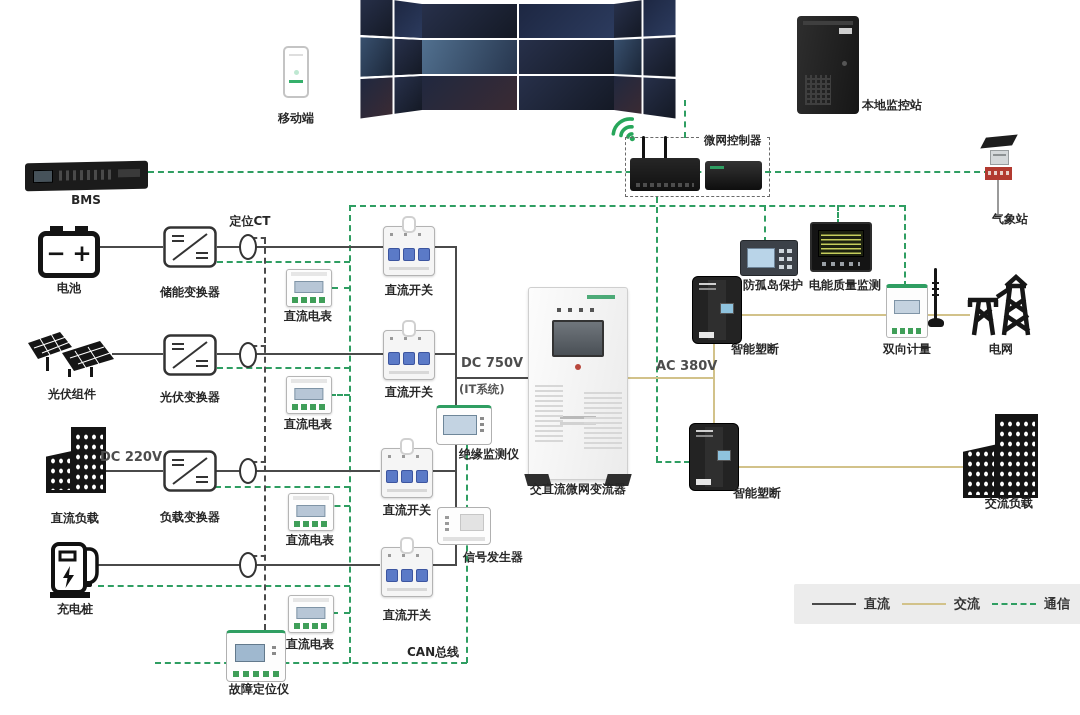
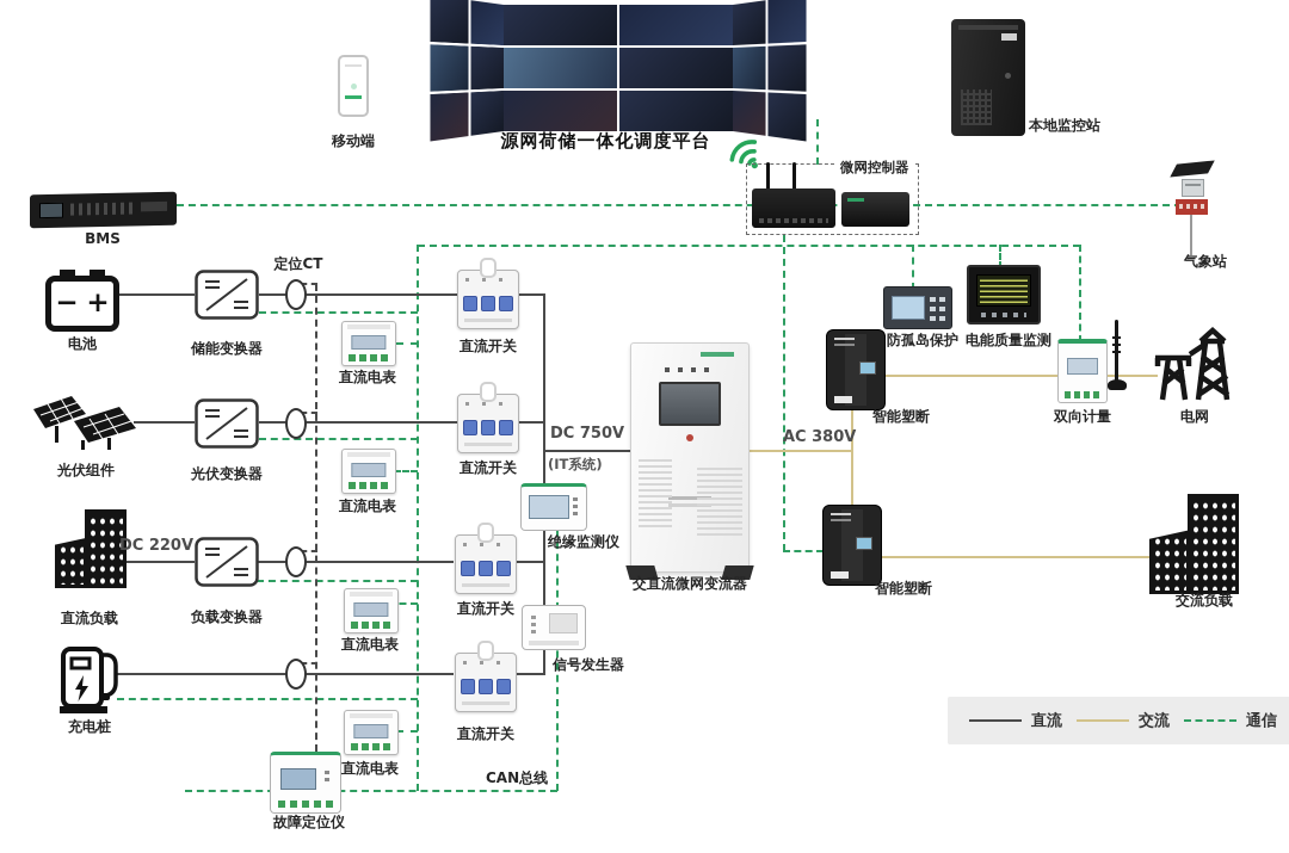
  −
  +
  移动端
+ 源网荷储一体化调度平台
  本地监控站
  微网控制器
  气象站
  BMS
  电池
  储能变换器
  定位CT
  光伏组件
  光伏变换器
  直流负载
  负载变换器
  DC 220V
  充电桩
  直流电表
  直流电表
  直流电表
  直流电表
  直流开关
  直流开关
  直流开关
  直流开关
  绝缘监测仪
  信号发生器
  故障定位仪
  DC 750V
  (IT系统)
  交直流微网变流器
  AC 380V
  智能塑断
  智能塑断
  防孤岛保护
  电能质量监测
  双向计量
  电网
  交流负载
  CAN总线
  直流
  交流
  通信
